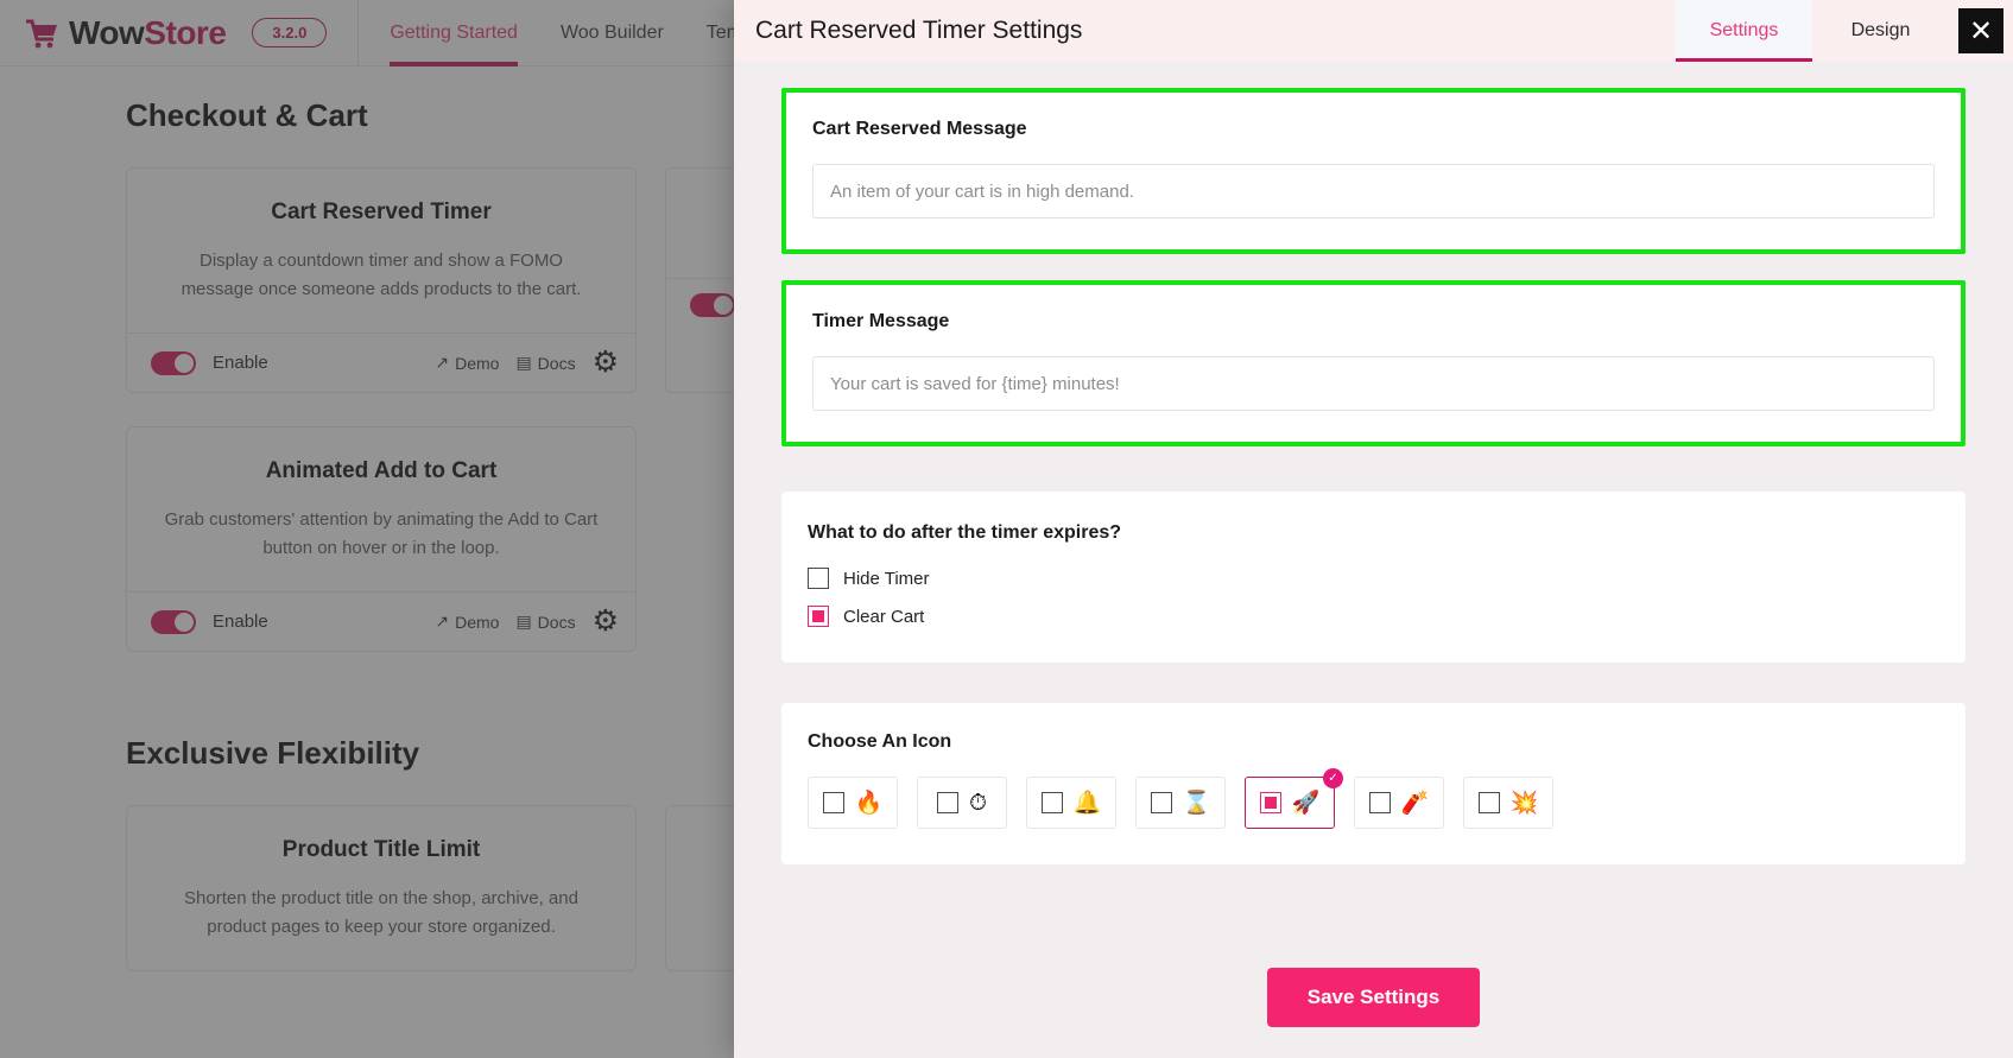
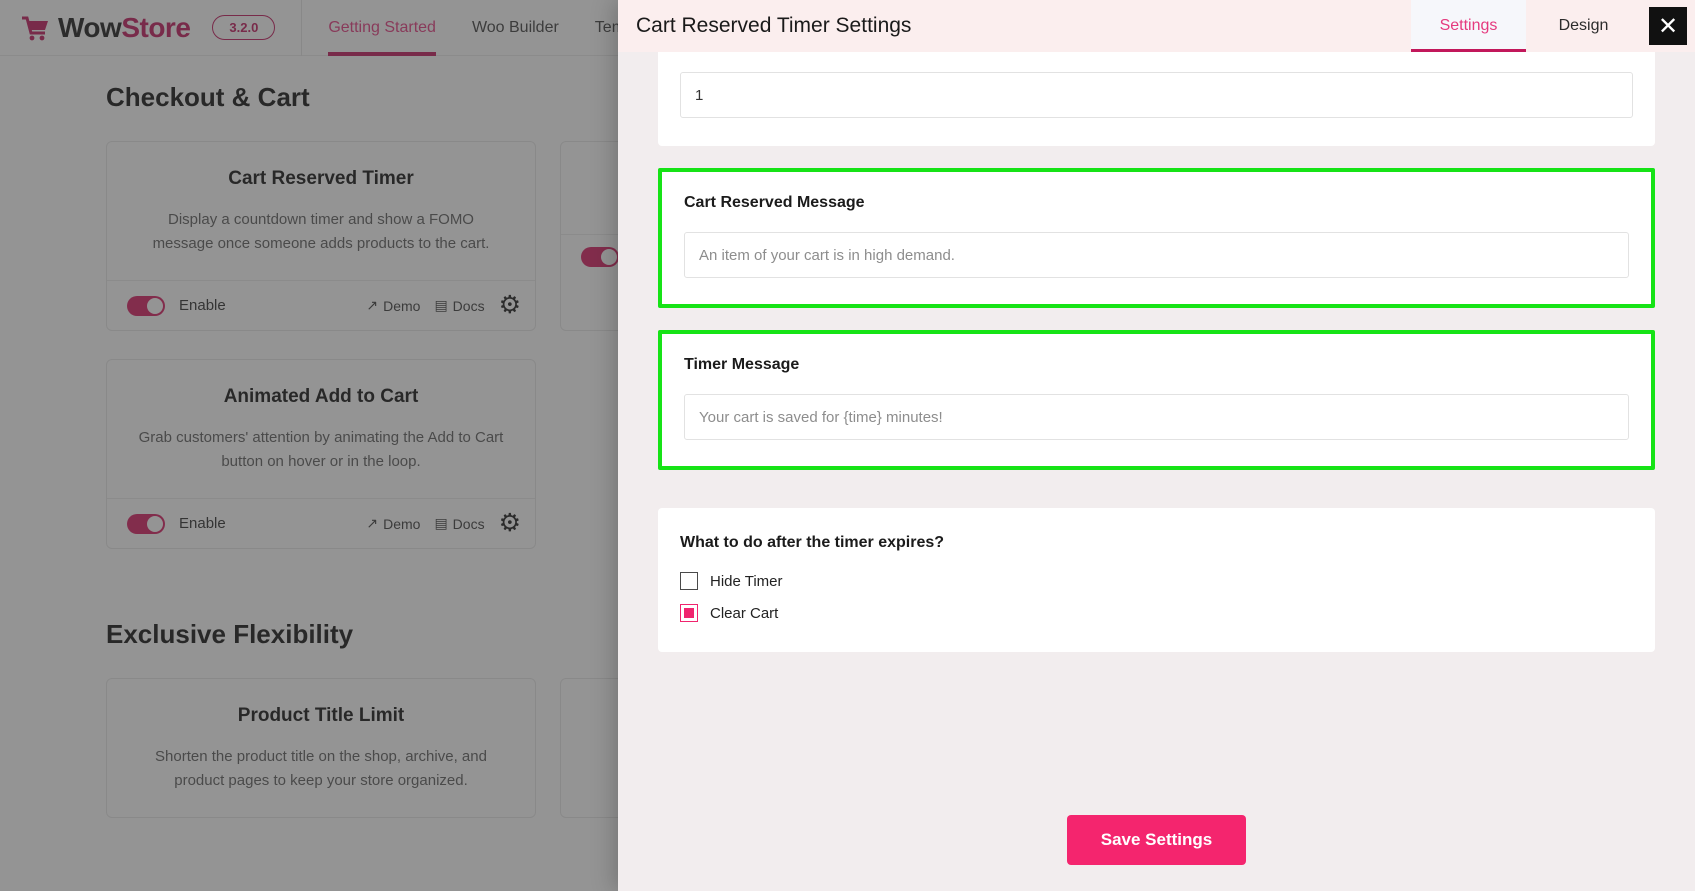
  WowStore
  3.2.0
  Getting Started
  Woo Builder
  Checkout & Cart
  Cart Reserved Timer
  Display a countdown timer and show a FOMO message once someone adds products to the cart.
  Enable
  ↗
  Demo
  ▤
  Docs
  ⚙
  Animated Add to Cart
  Grab customers' attention by animating the Add to Cart button on hover or in the loop.
  Enable
  ↗
  Demo
  ▤
  Docs
  ⚙
  Exclusive Flexibility
  Product Title Limit
  Shorten the product title on the shop, archive, and product pages to keep your store organized.
  Cart Reserved Timer Settings
  Settings
  Design
  ✕
+ 1
  Cart Reserved Message
  An item of your cart is in high demand.
  Timer Message
  Your cart is saved for {time} minutes!
  What to do after the timer expires?
  Hide Timer
  Clear Cart
- Choose An Icon
- 🔥
- ⏱
- 🔔
- ⌛
- 🚀
- ✓
- 🧨
- 💥
  Save Settings
